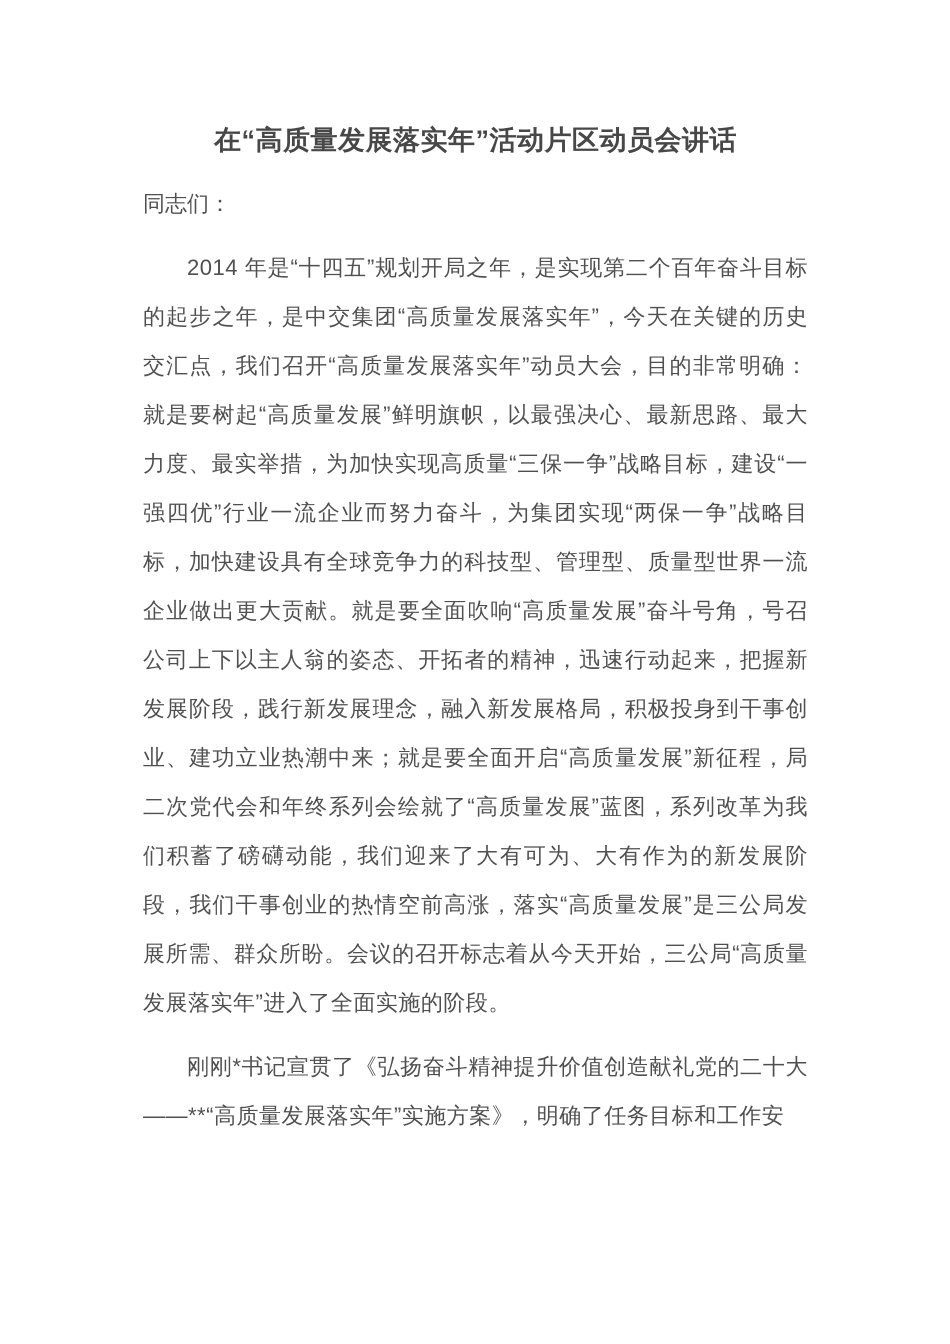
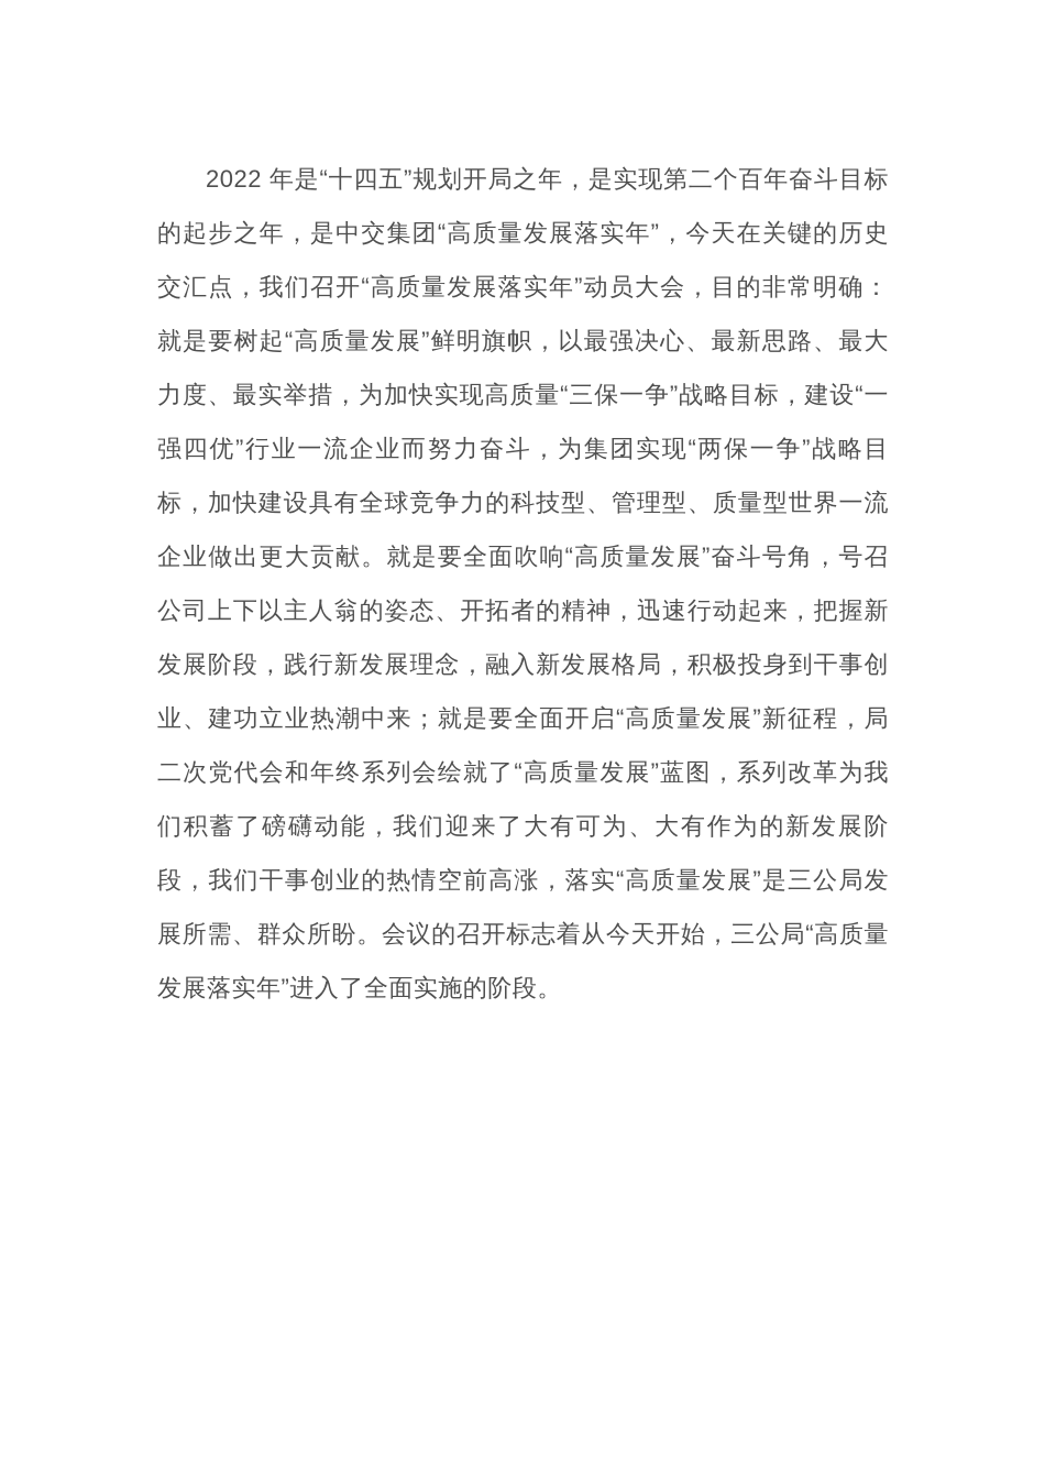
- 在“高质量发展落实年”活动片区动员会讲话
- 同志们：
- 2014 年是“十四五”规划开局之年，是实现第二个百年奋斗目标的起步之年，是中交集团“高质量发展落实年”，今天在关键的历史交汇点，我们召开“高质量发展落实年”动员大会，目的非常明确：就是要树起“高质量发展”鲜明旗帜，以最强决心、最新思路、最大力度、最实举措，为加快实现高质量“三保一争”战略目标，建设“一强四优”行业一流企业而努力奋斗，为集团实现“两保一争”战略目标，加快建设具有全球竞争力的科技型、管理型、质量型世界一流企业做出更大贡献。就是要全面吹响“高质量发展”奋斗号角，号召公司上下以主人翁的姿态、开拓者的精神，迅速行动起来，把握新发展阶段，践行新发展理念，融入新发展格局，积极投身到干事创业、建功立业热潮中来；就是要全面开启“高质量发展”新征程，局二次党代会和年终系列会绘就了“高质量发展”蓝图，系列改革为我们积蓄了磅礴动能，我们迎来了大有可为、大有作为的新发展阶段，我们干事创业的热情空前高涨，落实“高质量发展”是三公局发展所需、群众所盼。会议的召开标志着从今天开始，三公局“高质量发展落实年”进入了全面实施的阶段。
+ 2022 年是“十四五”规划开局之年，是实现第二个百年奋斗目标的起步之年，是中交集团“高质量发展落实年”，今天在关键的历史交汇点，我们召开“高质量发展落实年”动员大会，目的非常明确：就是要树起“高质量发展”鲜明旗帜，以最强决心、最新思路、最大力度、最实举措，为加快实现高质量“三保一争”战略目标，建设“一强四优”行业一流企业而努力奋斗，为集团实现“两保一争”战略目标，加快建设具有全球竞争力的科技型、管理型、质量型世界一流企业做出更大贡献。就是要全面吹响“高质量发展”奋斗号角，号召公司上下以主人翁的姿态、开拓者的精神，迅速行动起来，把握新发展阶段，践行新发展理念，融入新发展格局，积极投身到干事创业、建功立业热潮中来；就是要全面开启“高质量发展”新征程，局二次党代会和年终系列会绘就了“高质量发展”蓝图，系列改革为我们积蓄了磅礴动能，我们迎来了大有可为、大有作为的新发展阶段，我们干事创业的热情空前高涨，落实“高质量发展”是三公局发展所需、群众所盼。会议的召开标志着从今天开始，三公局“高质量发展落实年”进入了全面实施的阶段。
- 刚刚*书记宣贯了《弘扬奋斗精神提升价值创造献礼党的二十大——**“高质量发展落实年”实施方案》，明确了任务目标和工作安
